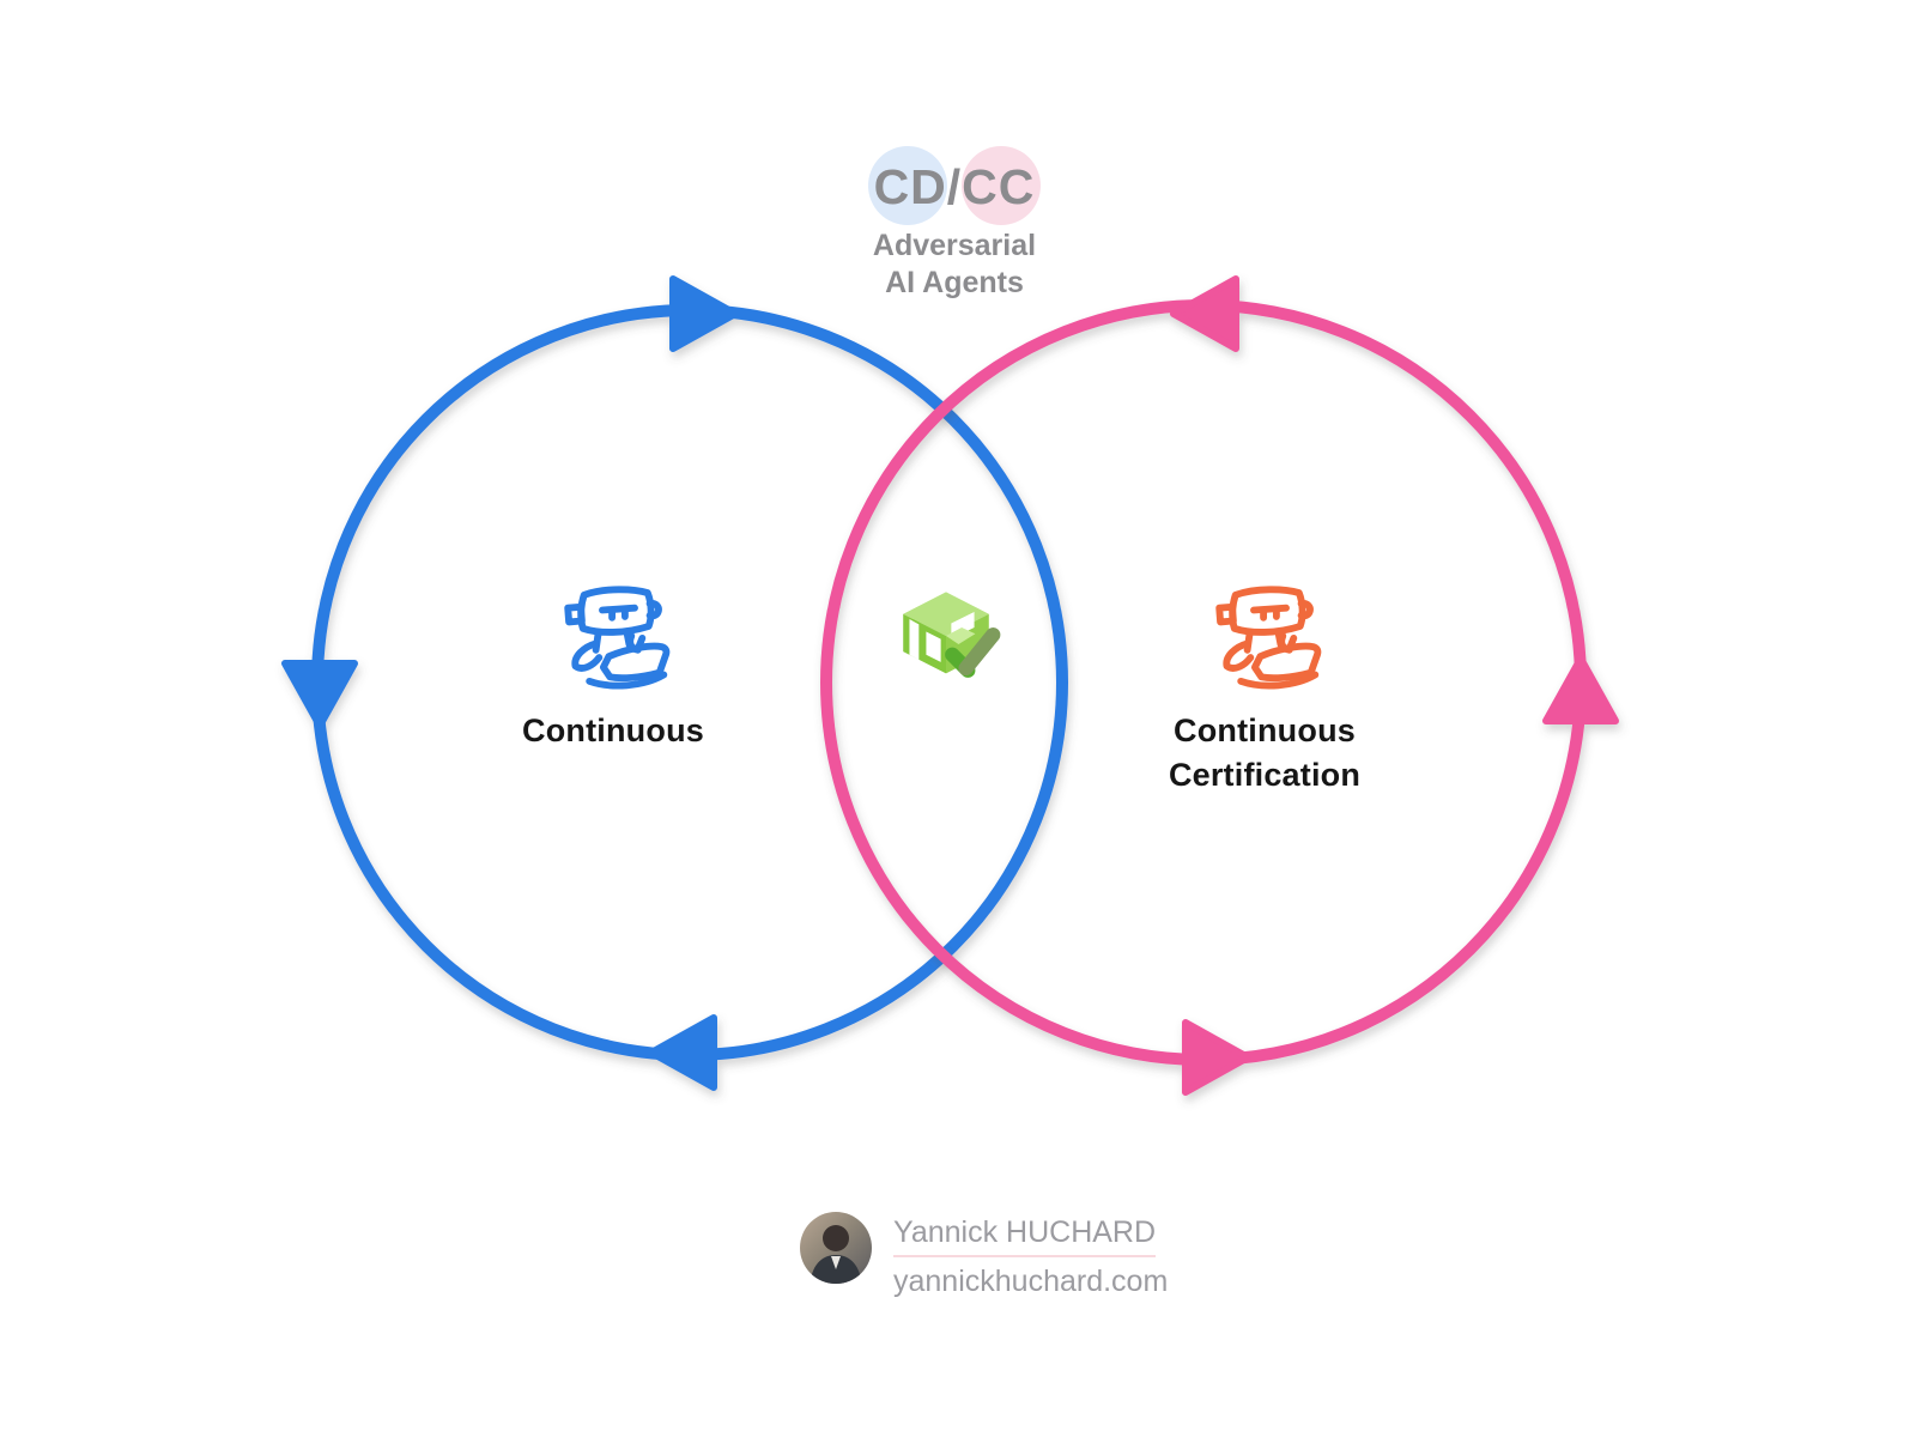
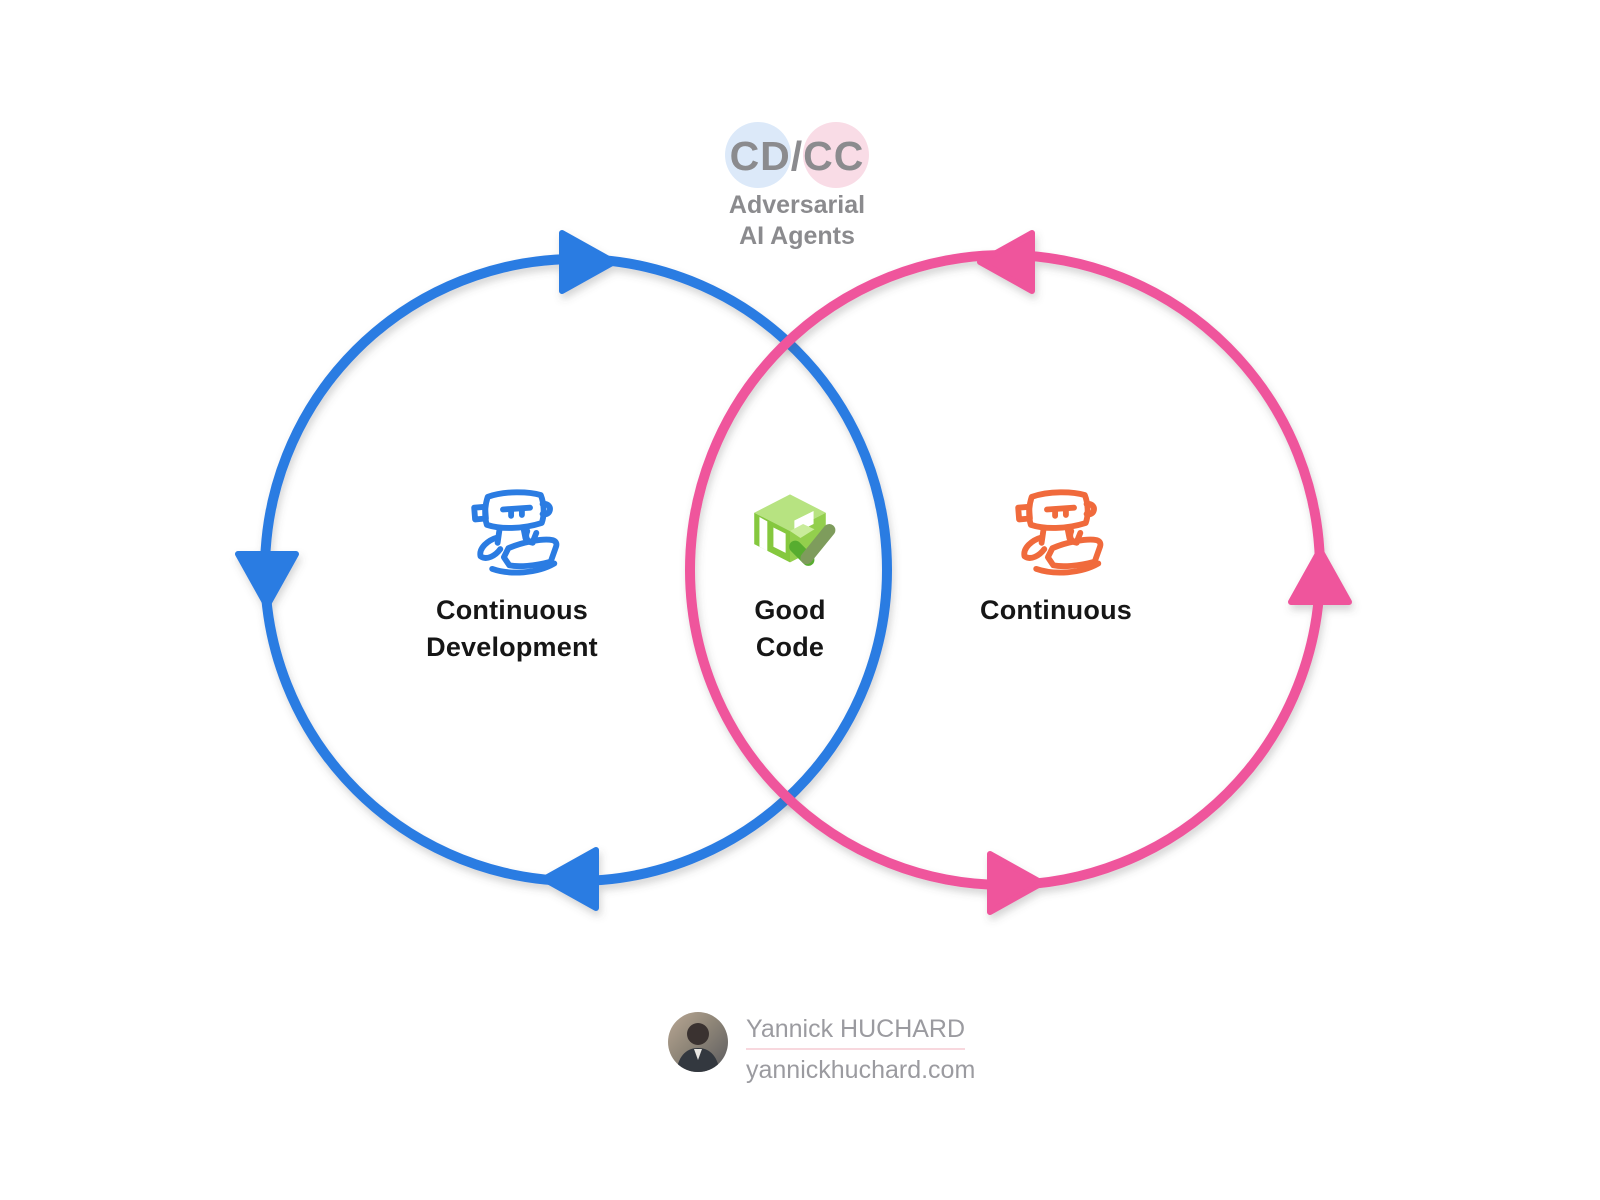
  CD/CC
  Adversarial
  AI Agents
  Continuous
+ Development
+ Good
+ Code
  Continuous
- Certification
  Yannick HUCHARD
  yannickhuchard.com
